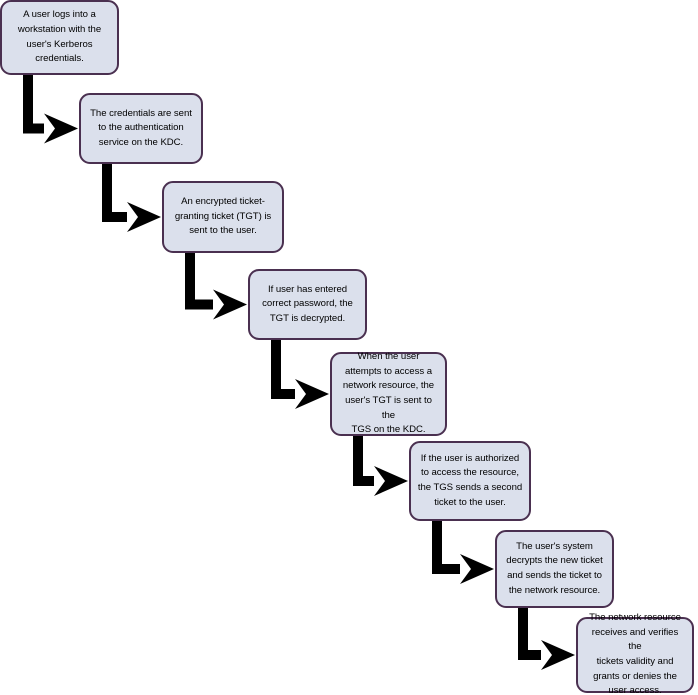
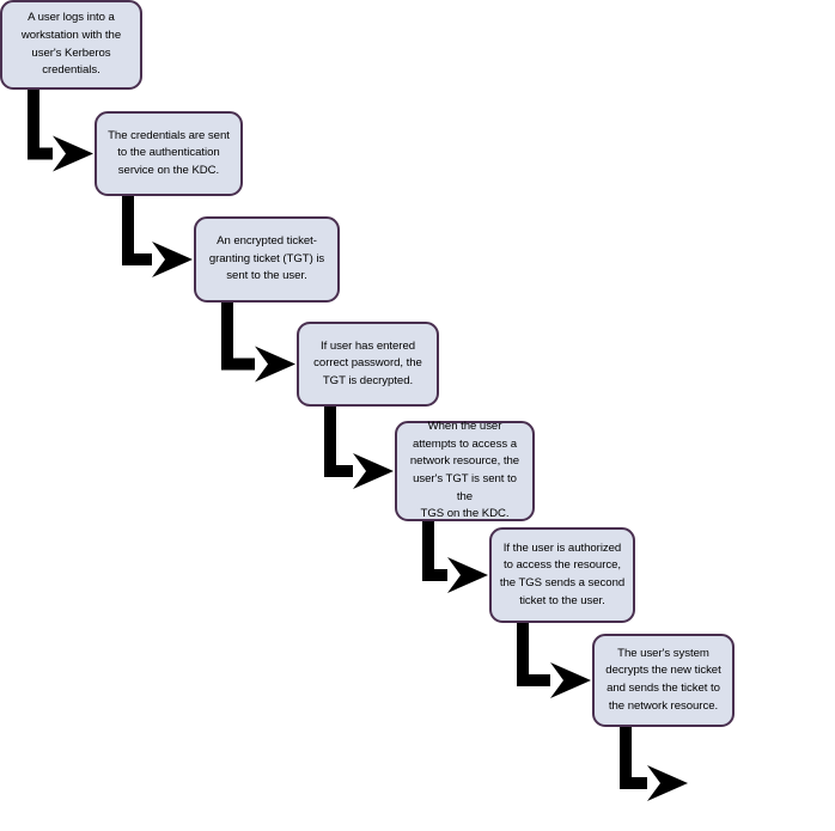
  A user logs into a
  workstation with the
  user's Kerberos
  credentials.
  The credentials are sent
  to the authentication
  service on the KDC.
  An encrypted ticket-
  granting ticket (TGT) is
  sent to the user.
  If user has entered
  correct password, the
  TGT is decrypted.
  When the user
  attempts to access a
  network resource, the
  user's TGT is sent to the
  TGS on the KDC.
  If the user is authorized
  to access the resource,
  the TGS sends a second
  ticket to the user.
  The user's system
  decrypts the new ticket
  and sends the ticket to
  the network resource.
- The network resource
- receives and verifies the
- tickets validity and
- grants or denies the
- user access.
